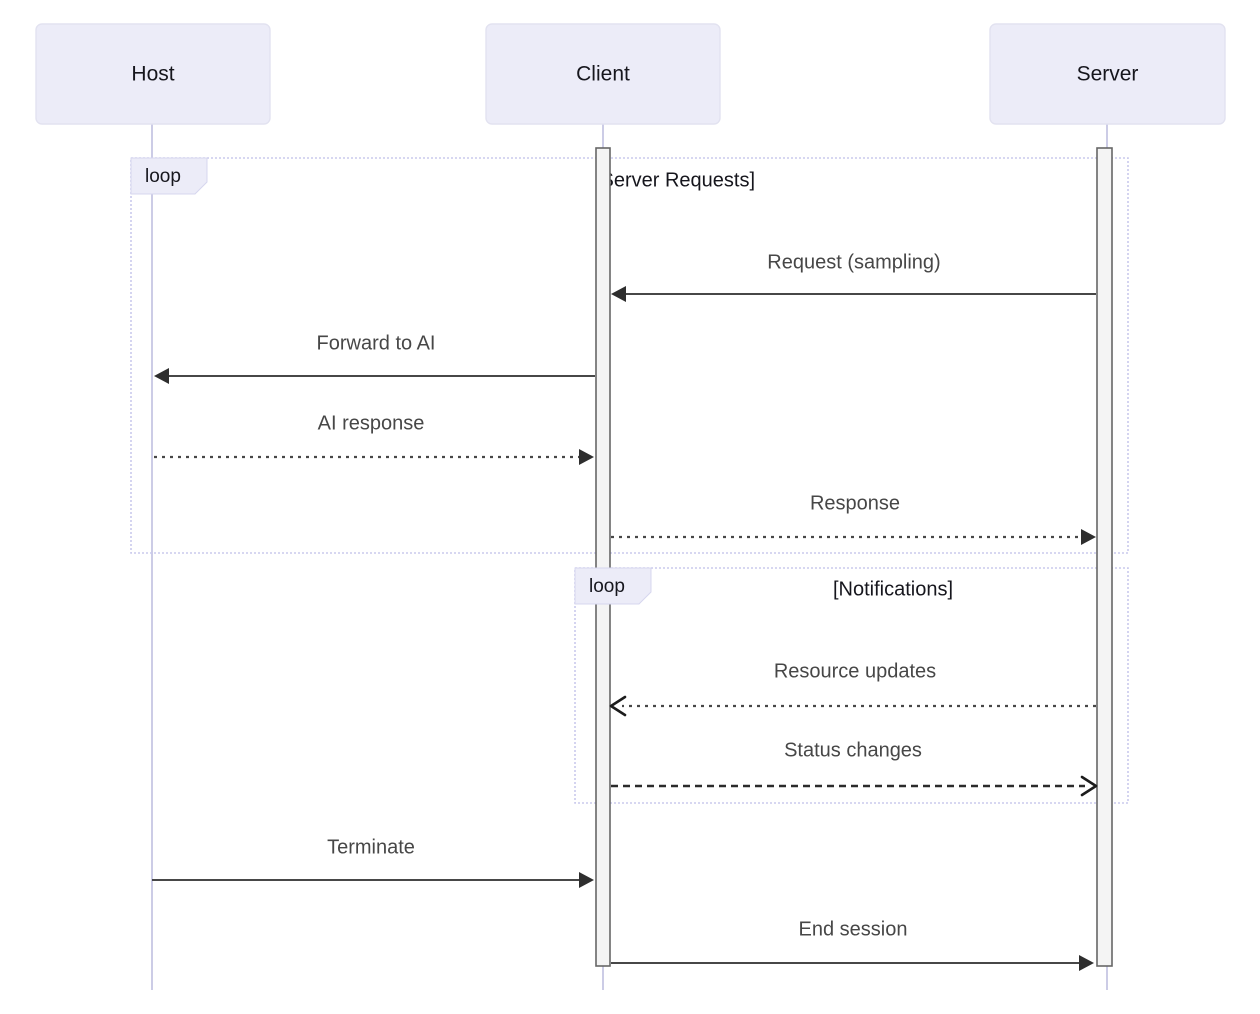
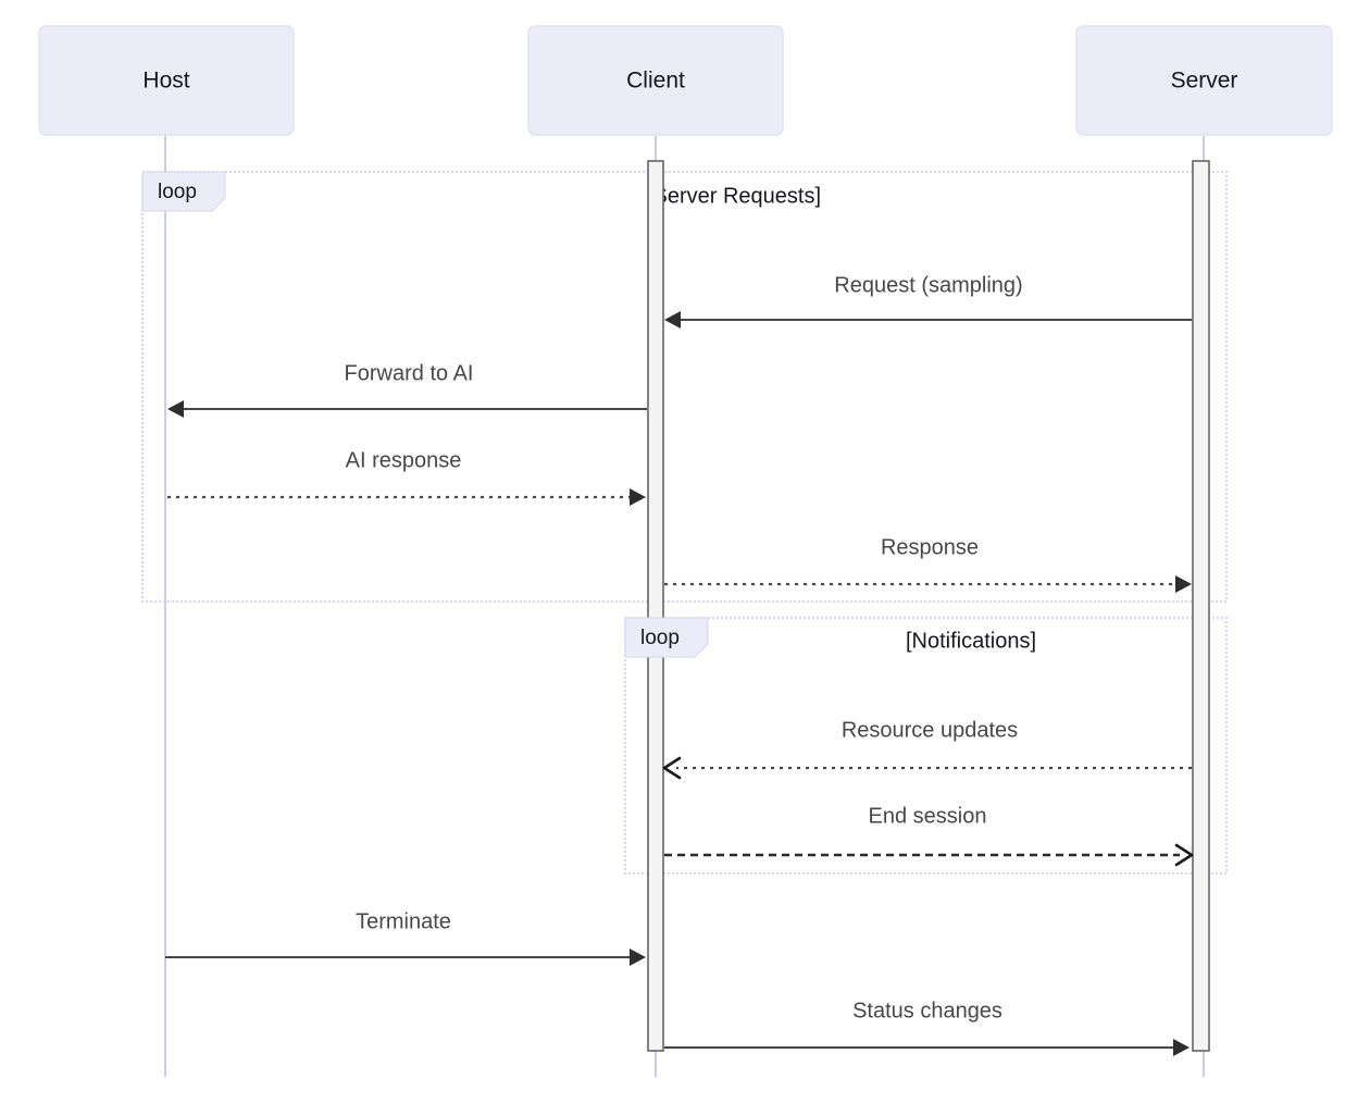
  erver Requests]
  [Notifications]
  Request (sampling)
  Forward to AI
  AI response
  Response
  Resource updates
- Status changes
+ End session
  Terminate
- End session
+ Status changes
  Host
  Client
  Server
  loop
  loop
